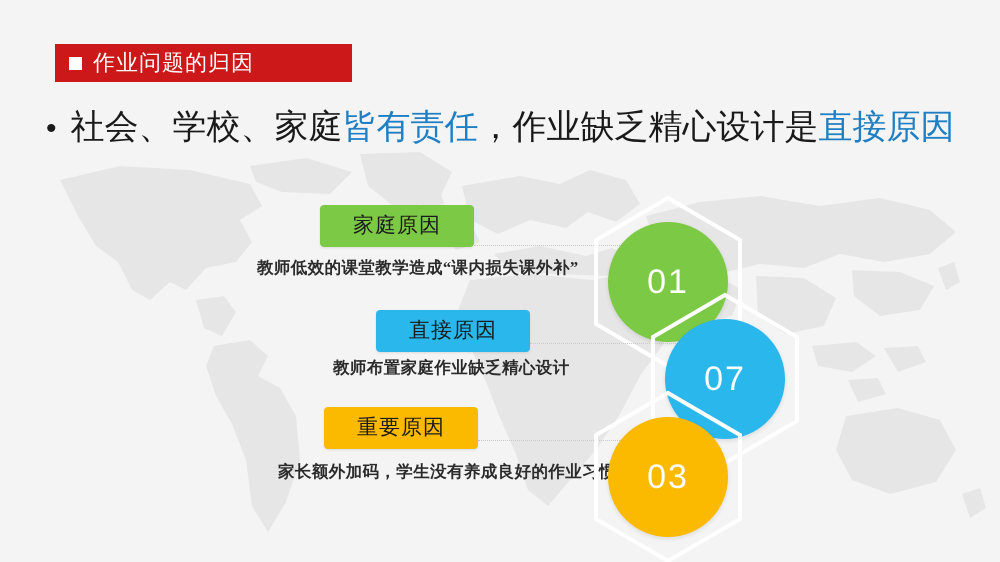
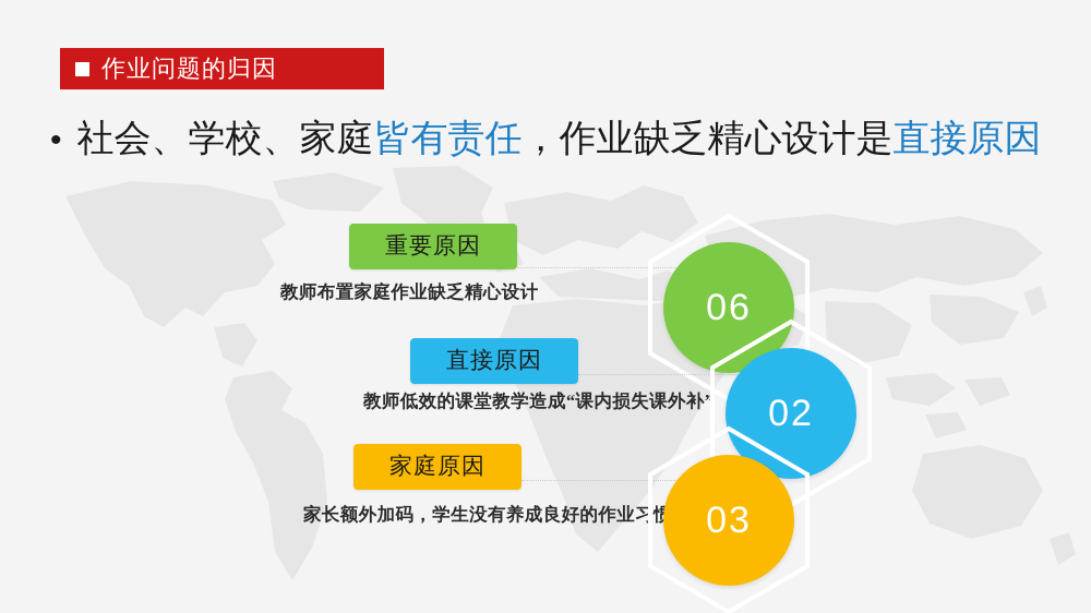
  作业问题的归因
  •
  社会、学校、家庭皆有责任，作业缺乏精心设计是直接原因
- 家庭原因
+ 重要原因
- 教师低效的课堂教学造成“课内损失课外补”
+ 教师布置家庭作业缺乏精心设计
- 01
+ 06
  直接原因
- 教师布置家庭作业缺乏精心设计
+ 教师低效的课堂教学造成“课内损失课外补”
- 07
+ 02
- 重要原因
+ 家庭原因
  家长额外加码，学生没有养成良好的作业习
  03
